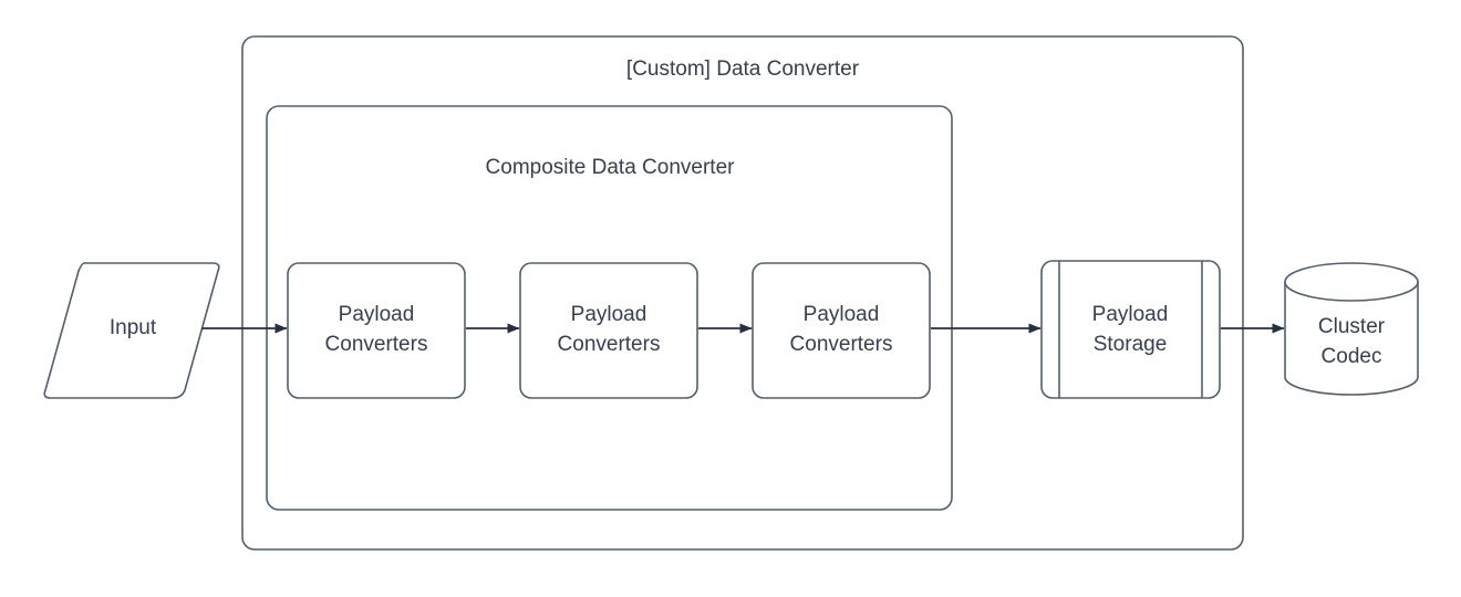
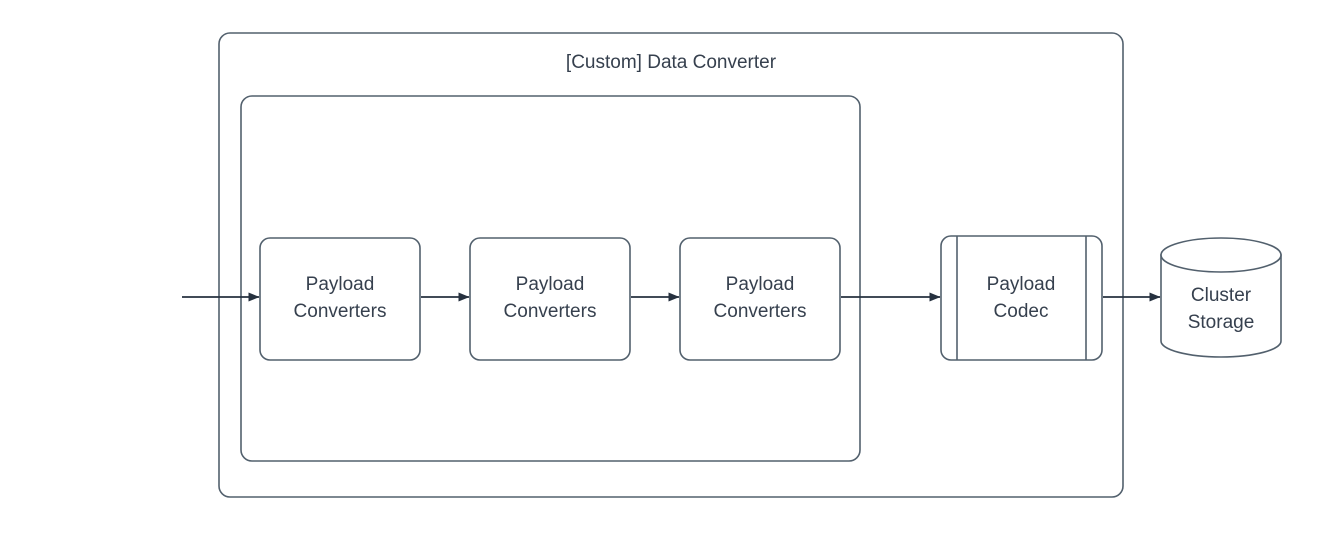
  [Custom] Data Converter
- Composite Data Converter
- Input
  Payload
  Converters
  Payload
  Converters
  Payload
  Converters
  Payload
- Storage
+ Codec
  Cluster
- Codec
+ Storage
